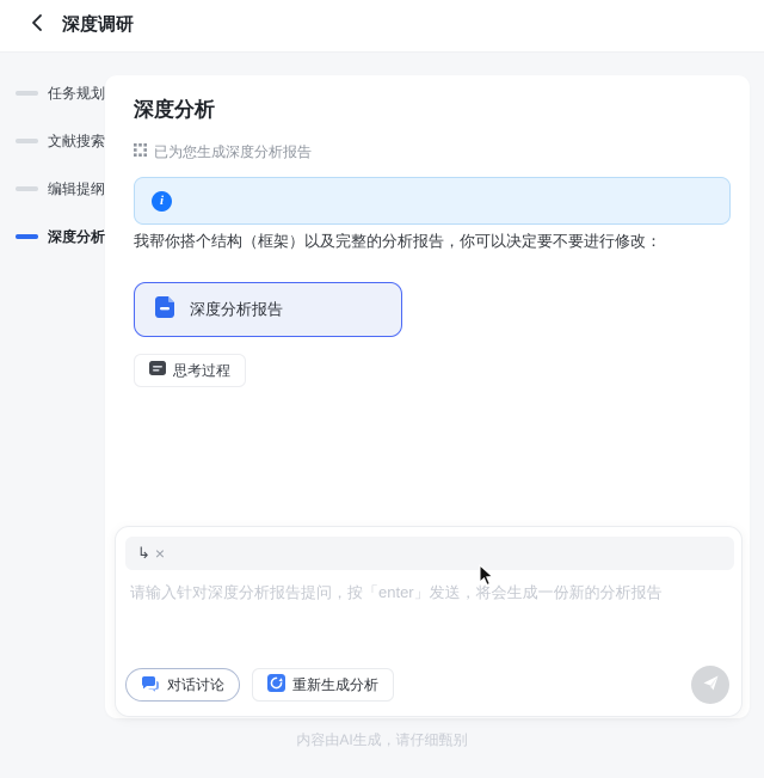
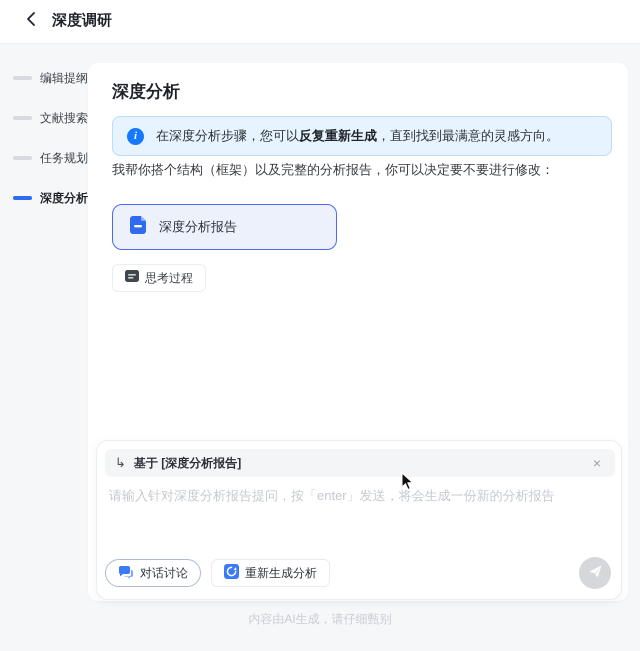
  深度调研
- 任务规划
+ 编辑提纲
  文献搜索
- 编辑提纲
+ 任务规划
  深度分析
  深度分析
- 已为您生成深度分析报告
  i
+ 在深度分析步骤，您可以反复重新生成，直到找到最满意的灵感方向。
  我帮你搭个结构（框架）以及完整的分析报告，你可以决定要不要进行修改：
  深度分析报告
  思考过程
  ↳
+ 基于 [深度分析报告]
  ×
  请输入针对深度分析报告提问，按「enter」发送，将会生成一份新的分析报告
  对话讨论
  重新生成分析
  内容由AI生成，请仔细甄别
